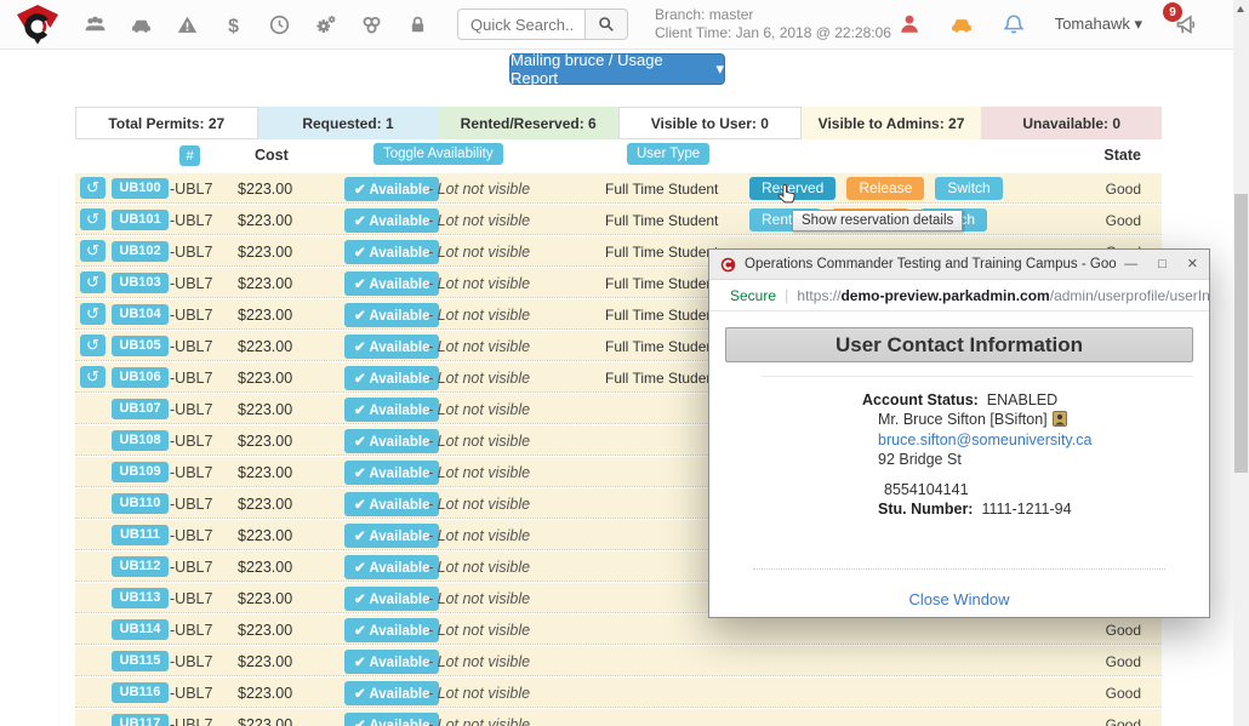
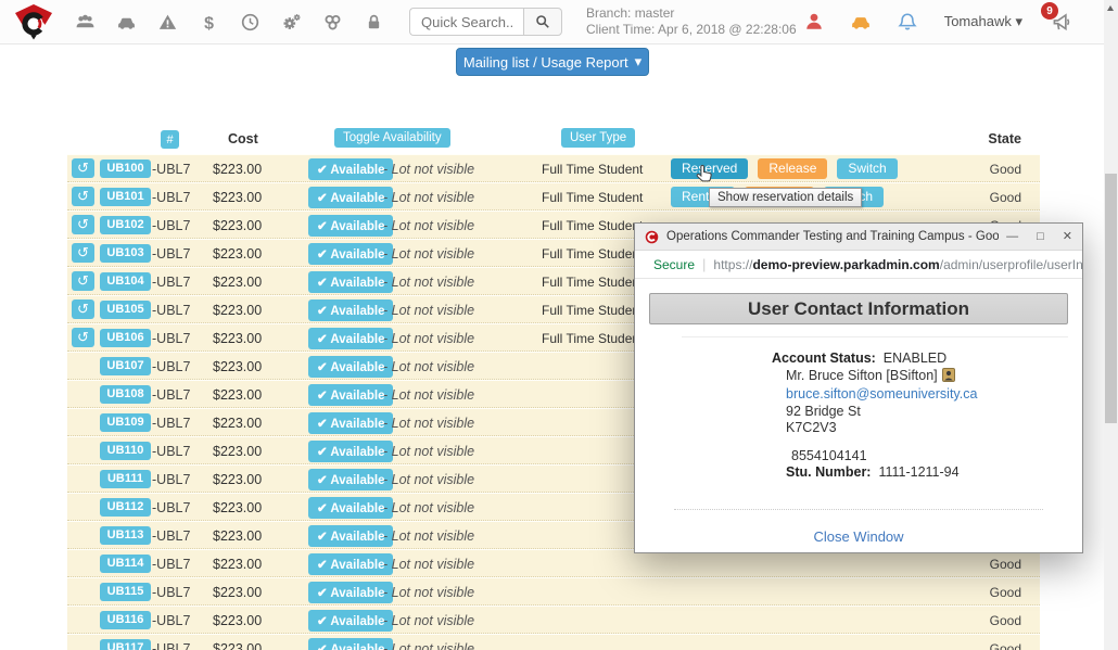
  $
  Quick Search..
  Branch: master
- Client Time: Jan 6, 2018 @ 22:28:06
+ Client Time: Apr 6, 2018 @ 22:28:06
  Tomahawk ▾
  9
- Mailing bruce / Usage Report
+ Mailing list / Usage Report
  ▾
- Total Permits: 27
- Requested: 1
- Rented/Reserved: 6
- Visible to User: 0
- Visible to Admins: 27
- Unavailable: 0
  #
  Cost
  Toggle Availability
  User Type
  State
  ↺
  UB100
  -UBL7
  $223.00
  ✔ Available
  - Lot not visible
  Full Time Student
  Reerved
  Release
  Switch
  Good
  ↺
  UB101
  -UBL7
  $223.00
  ✔ Available
  - Lot not visible
  Full Time Student
  Good
  ↺
  UB102
  -UBL7
  $223.00
  ✔ Available
  - Lot not visible
  Full Time Stude
  ↺
  UB103
  -UBL7
  $223.00
  ✔ Available
  - Lot not visible
  Full Time Stude
  ↺
  UB104
  -UBL7
  $223.00
  ✔ Available
  - Lot not visible
  Full Time Stude
  ↺
  UB105
  -UBL7
  $223.00
  ✔ Available
  - Lot not visible
  Full Time Stude
  ↺
  UB106
  -UBL7
  $223.00
  ✔ Available
  - Lot not visible
  Full Time Stude
  UB107
  -UBL7
  $223.00
  ✔ Available
  - Lot not visible
  UB108
  -UBL7
  $223.00
  ✔ Available
  - Lot not visible
  UB109
  -UBL7
  $223.00
  ✔ Available
  - Lot not visible
  UB110
  -UBL7
  $223.00
  ✔ Available
  - Lot not visible
  UB111
  -UBL7
  $223.00
  ✔ Available
  - Lot not visible
  UB112
  -UBL7
  $223.00
  ✔ Available
  - Lot not visible
  UB113
  -UBL7
  $223.00
  ✔ Available
  - Lot not visible
  UB114
  -UBL7
  $223.00
  ✔ Available
  - Lot not visible
  Good
  UB115
  -UBL7
  $223.00
  ✔ Available
  - Lot not visible
  Good
  UB116
  -UBL7
  $223.00
  ✔ Available
  - Lot not visible
  Good
  UB117
  -UBL7
  $223.00
  - Lot not visible
  Good
  Show reservation details
  Operations Commander Testing and Training Campus - Goo
  —
  □
  ✕
  Secure
  |
  https://demo-preview.parkadmin.com/admin/userprofile/userIn
  User Contact Information
  Account Status: ENABLED
  Mr. Bruce Sifton [BSifton]
  bruce.sifton@someuniversity.ca
  92 Bridge St
+ K7C2V3
  8554104141
  Stu. Number: 1111-1211-94
  Close Window
